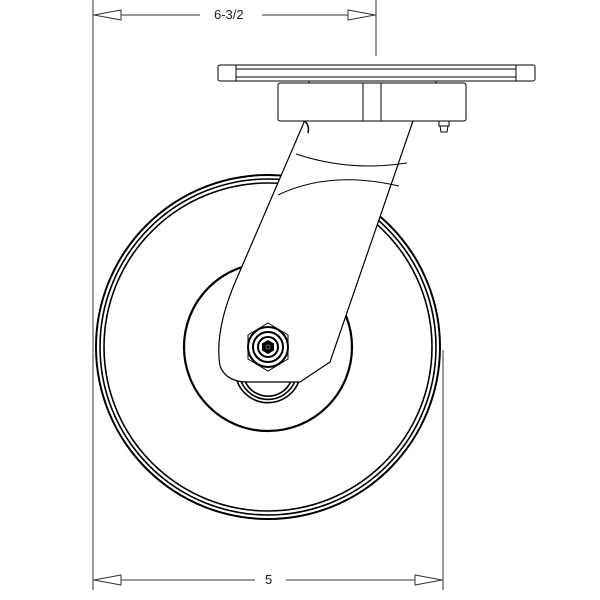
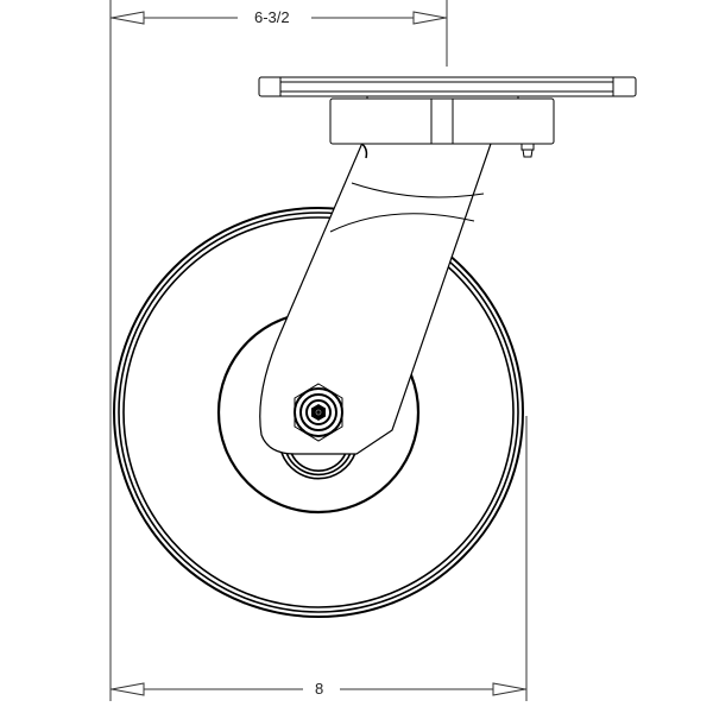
  6-3/2
- 5
+ 8
